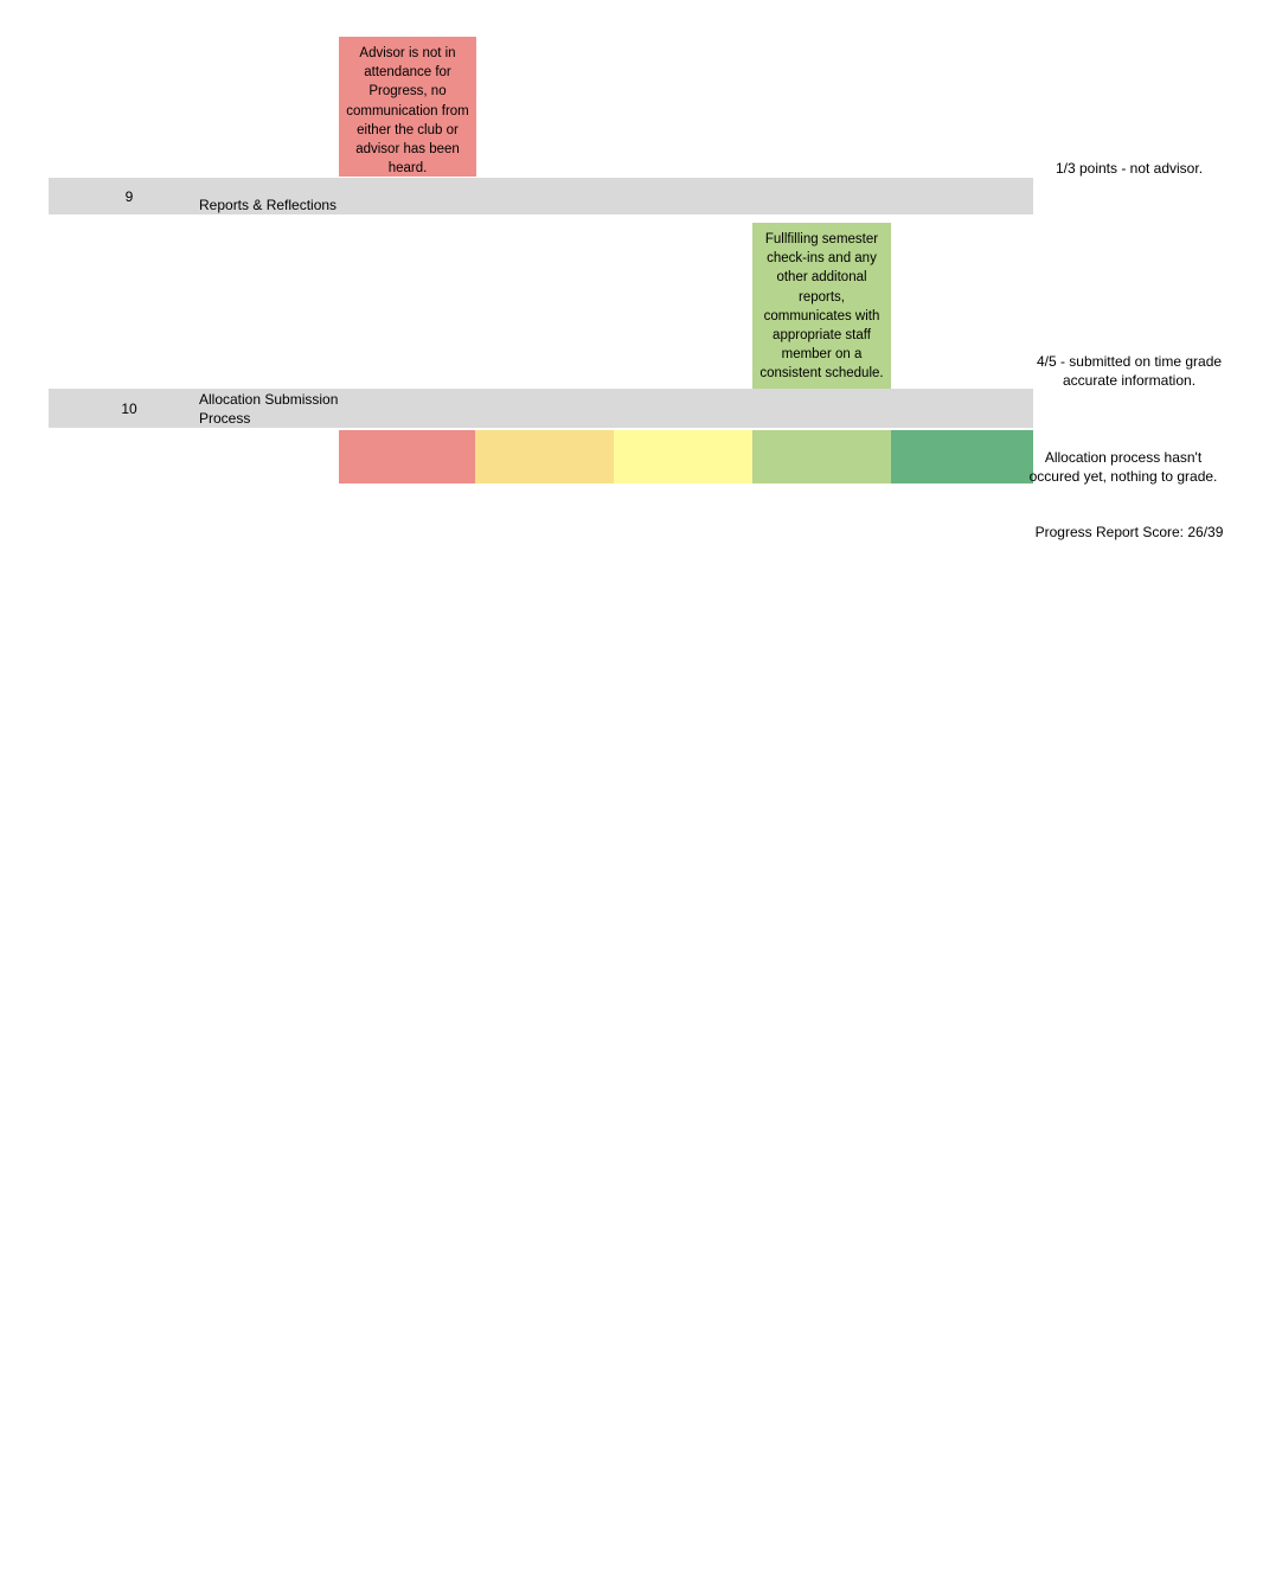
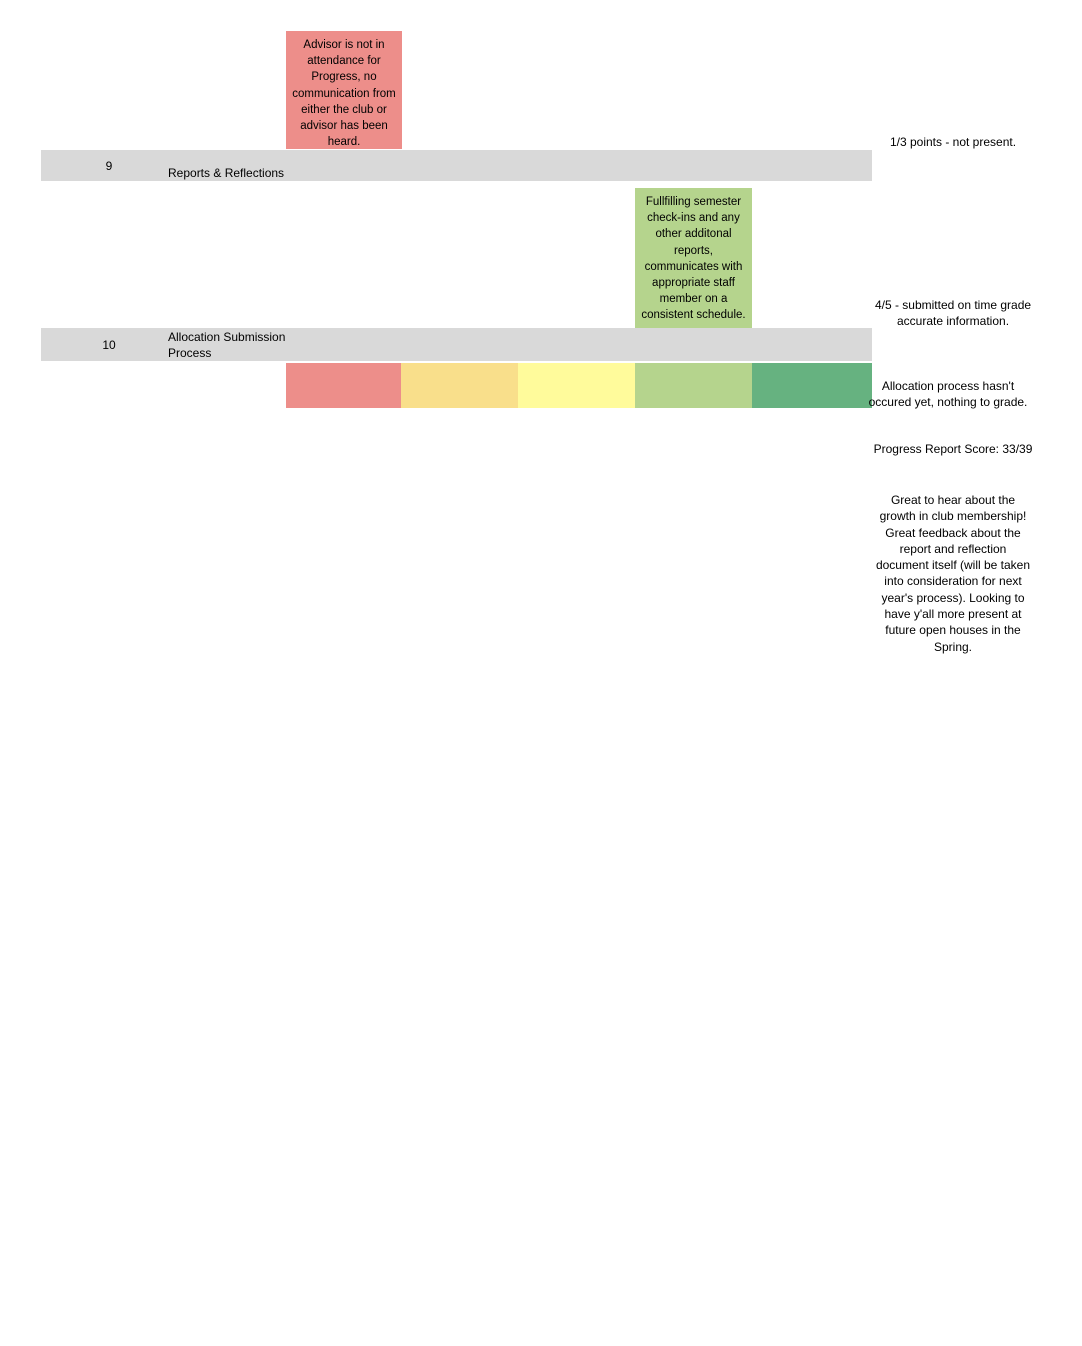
  Advisor is not in attendance for Progress, no communication from either the club or advisor has been heard.
  9
  Reports & Reflections
- 1/3 points - not advisor.
+ 1/3 points - not present.
  Fullfilling semester check-ins and any other additonal reports, communicates with appropriate staff member on a consistent schedule.
  10
  Allocation Submission Process
  4/5 - submitted on time grade accurate information.
  Allocation process hasn't occured yet, nothing to grade.
- Progress Report Score: 26/39
+ Progress Report Score: 33/39
+ Great to hear about the growth in club membership! Great feedback about the report and reflection document itself (will be taken into consideration for next year's process). Looking to have y'all more present at future open houses in the Spring.
